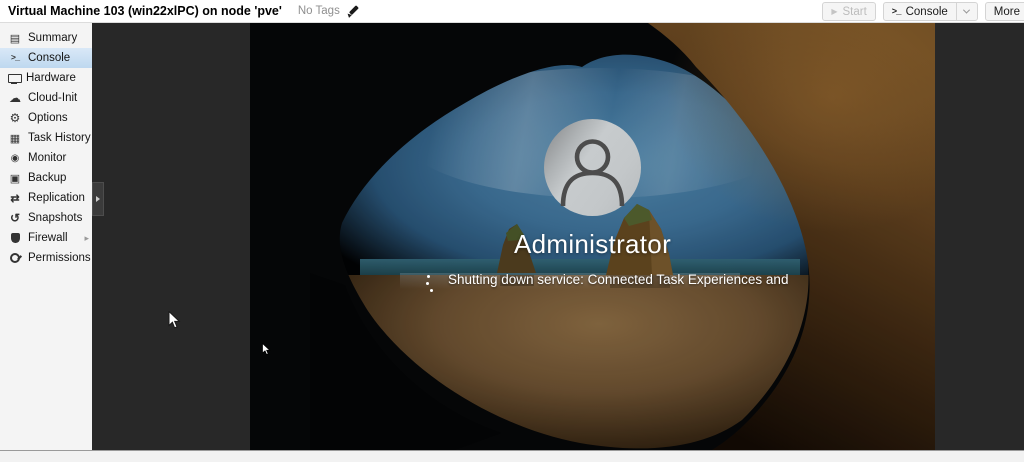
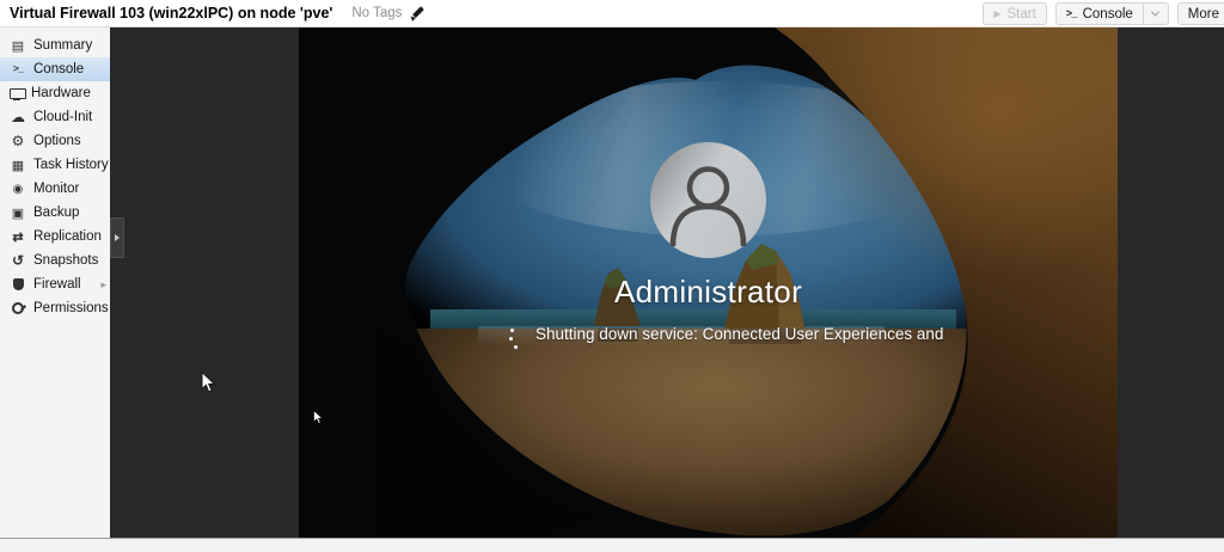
- Virtual Machine 103 (win22xlPC) on node 'pve'
+ Virtual Firewall 103 (win22xlPC) on node 'pve'
  No Tags
  ▶
  Start
  >_
  Console
  More
  Summary
  Console
  Hardware
  Cloud-Init
  Options
  Task History
  Monitor
  Backup
  Replication
  Snapshots
  Firewall
  ▸
  Permissions
  Administrator
- Shutting down service: Connected Task Experiences and
+ Shutting down service: Connected User Experiences and
